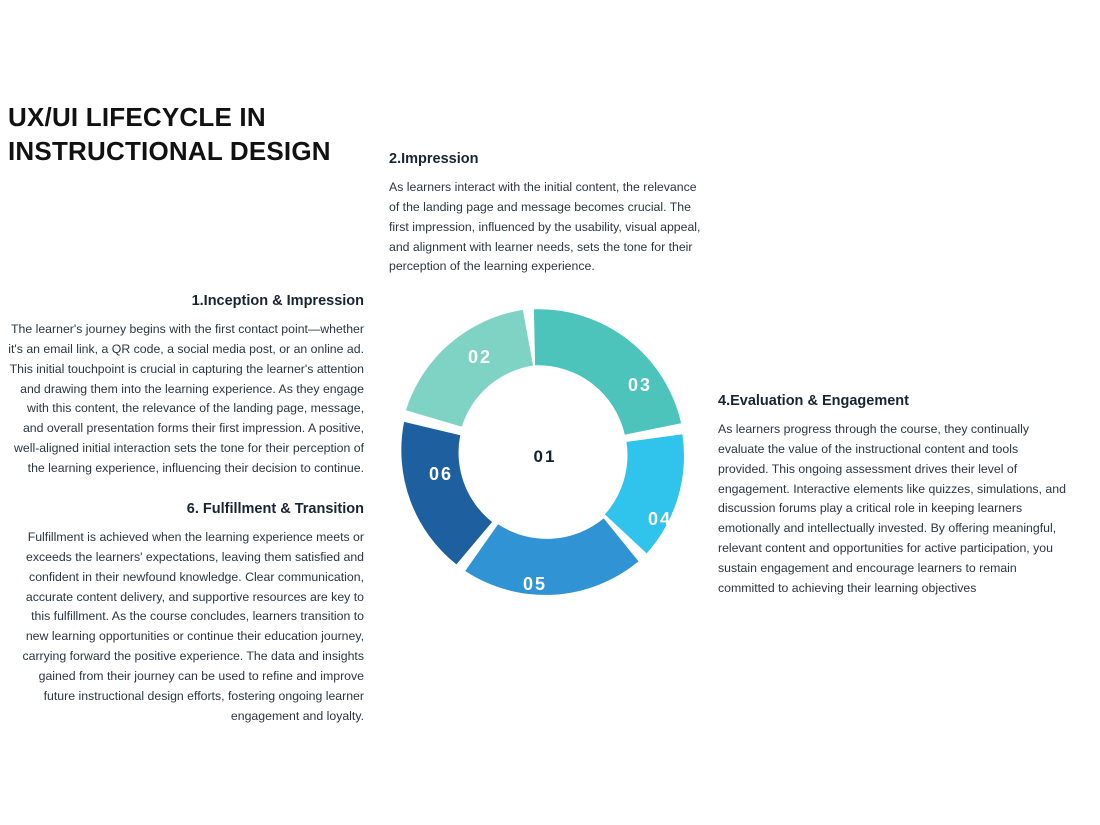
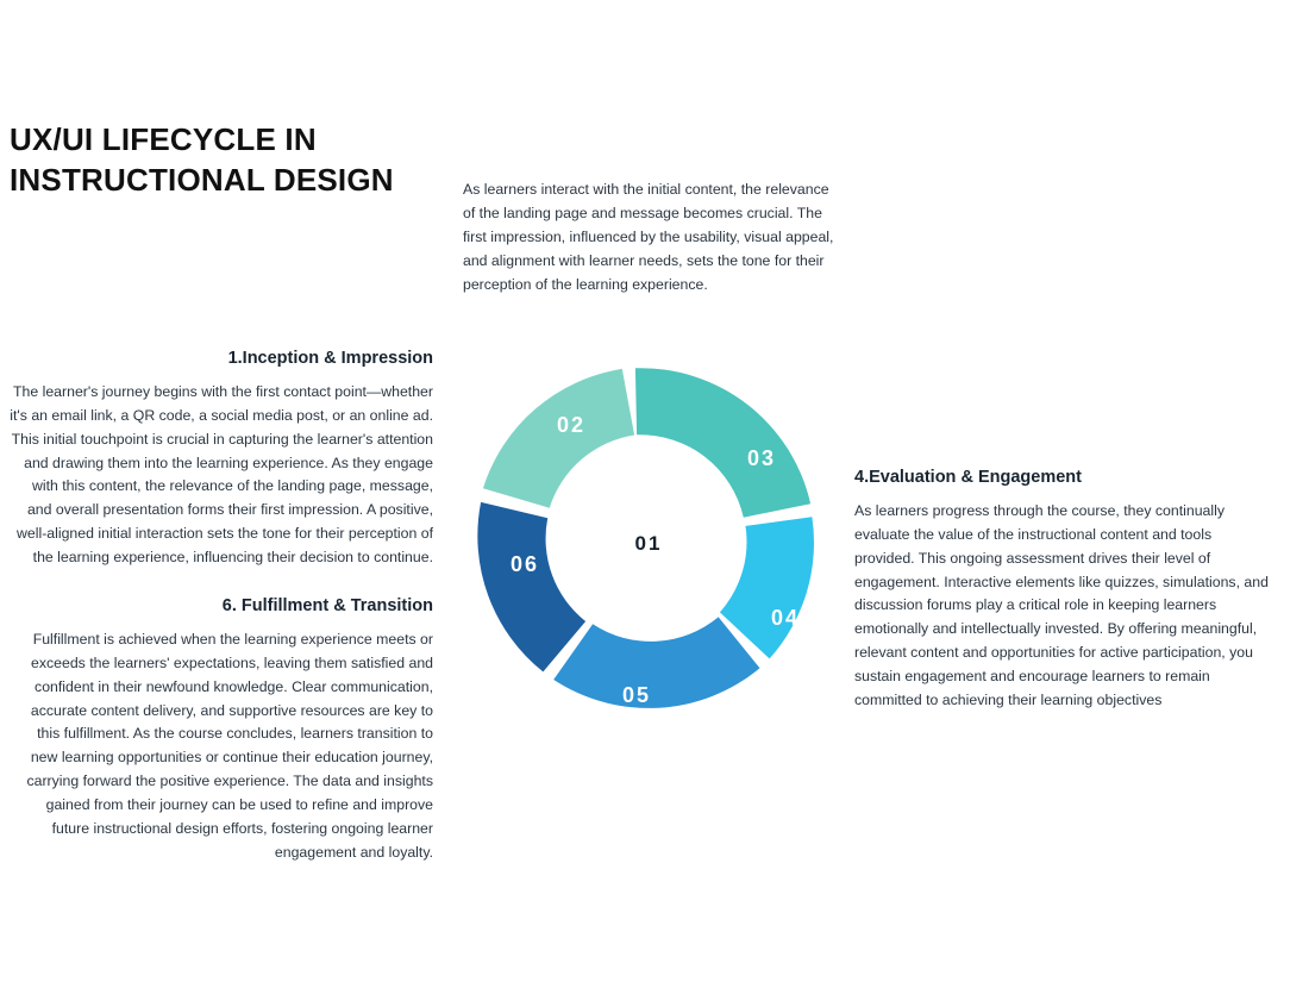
  UX/UI LIFECYCLE IN INSTRUCTIONAL DESIGN
  02
  03
  04
  05
  06
  01
  1.Inception & Impression
  The learner's journey begins with the first contact point—whether it's an email link, a QR code, a social media post, or an online ad. This initial touchpoint is crucial in capturing the learner's attention and drawing them into the learning experience. As they engage with this content, the relevance of the landing page, message, and overall presentation forms their first impression. A positive, well-aligned initial interaction sets the tone for their perception of the learning experience, influencing their decision to continue.
- 2.Impression
  As learners interact with the initial content, the relevance of the landing page and message becomes crucial. The first impression, influenced by the usability, visual appeal, and alignment with learner needs, sets the tone for their perception of the learning experience.
  4.Evaluation & Engagement
  As learners progress through the course, they continually evaluate the value of the instructional content and tools provided. This ongoing assessment drives their level of engagement. Interactive elements like quizzes, simulations, and discussion forums play a critical role in keeping learners emotionally and intellectually invested. By offering meaningful, relevant content and opportunities for active participation, you sustain engagement and encourage learners to remain committed to achieving their learning objectives
  6. Fulfillment & Transition
  Fulfillment is achieved when the learning experience meets or exceeds the learners' expectations, leaving them satisfied and confident in their newfound knowledge. Clear communication, accurate content delivery, and supportive resources are key to this fulfillment. As the course concludes, learners transition to new learning opportunities or continue their education journey, carrying forward the positive experience. The data and insights gained from their journey can be used to refine and improve future instructional design efforts, fostering ongoing learner engagement and loyalty.
